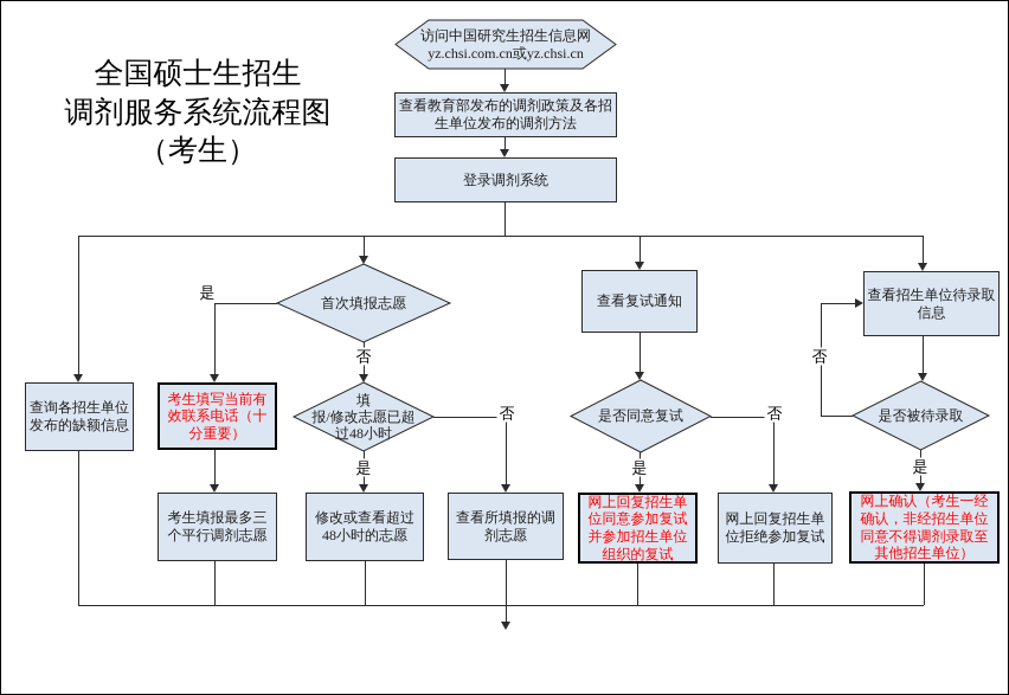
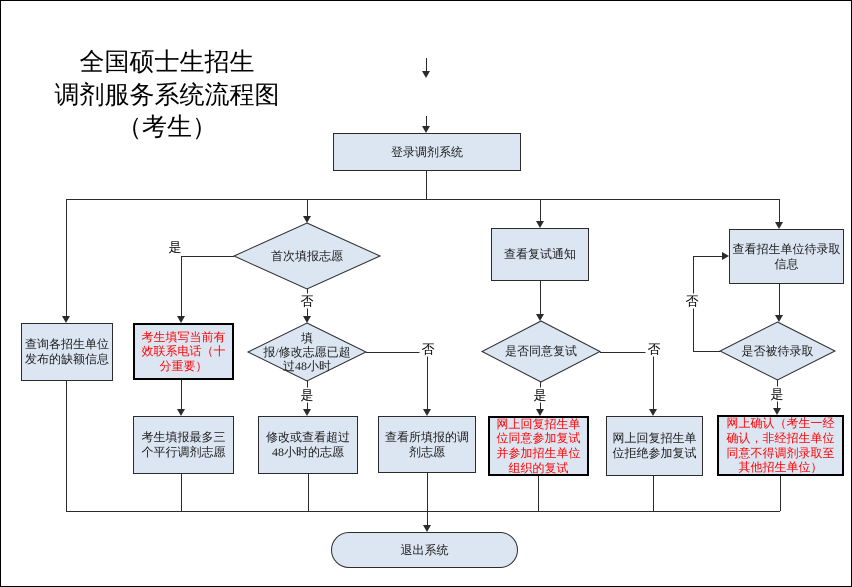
  全国硕士生招生
  调剂服务系统流程图
  （考生）
- 访问中国研究生招生信息网
- yz.chsi.com.cn或yz.chsi.cn
- 查看教育部发布的调剂政策及各招生单位发布的调剂方法
  登录调剂系统
  查询各招生单位发布的缺额信息
  首次填报志愿
  考生填写当前有效联系电话（十分重要）
  填
  报/修改志愿已超
  过48小时
  考生填报最多三个平行调剂志愿
  修改或查看超过48小时的志愿
  查看所填报的调剂志愿
  查看复试通知
  是否同意复试
  网上回复招生单位同意参加复试并参加招生单位组织的复试
  网上回复招生单位拒绝参加复试
  查看招生单位待录取信息
  是否被待录取
  网上确认（考生一经确认，非经招生单位同意不得调剂录取至其他招生单位）
+ 退出系统
  是
  否
  是
  否
  是
  否
  是
  否
